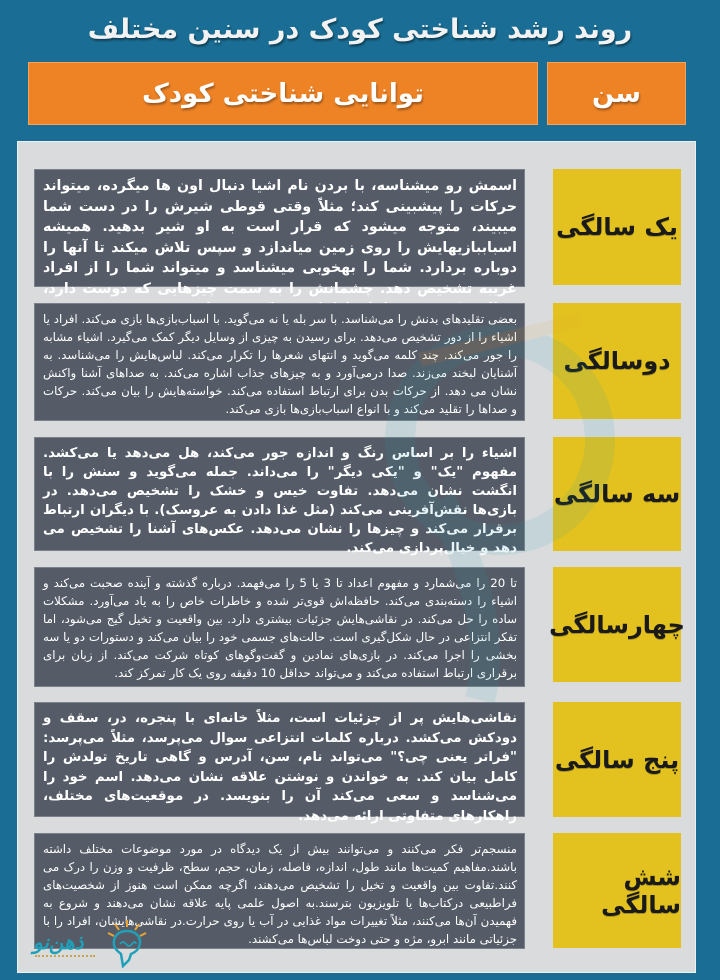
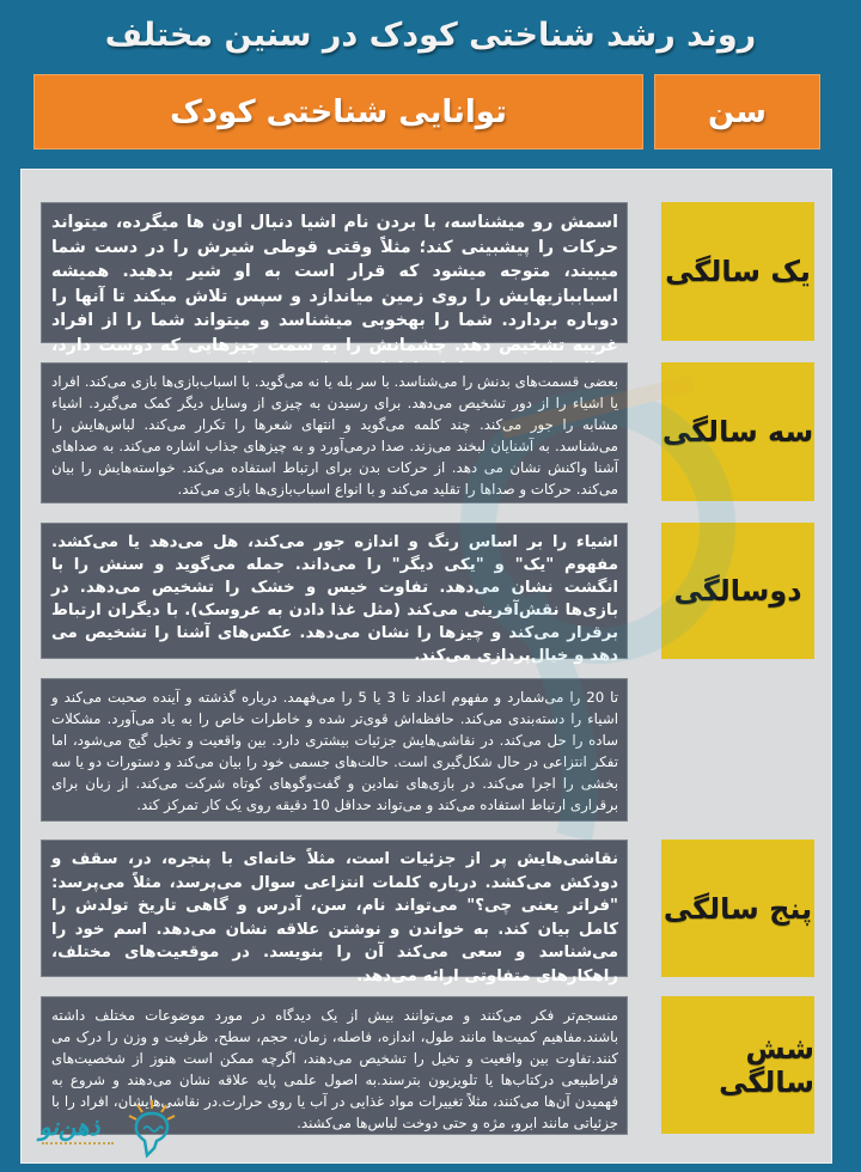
  روند رشد شناختی کودک در سنین مختلف
  سن
  توانایی شناختی کودک
  اسمش رو میشناسه، با بردن نام اشیا دنبال اون ها میگرده، میتواند حرکات را پیشبینی کند؛ مثلاً وقتی قوطی شیرش را در دست شما میبیند، متوجه میشود که قرار است به او شیر بدهید. همیشه اسباببازیهایش را روی زمین میاندازد و سپس تلاش میکند تا آنها را دوباره بردارد. شما را بهخوبی میشناسد و میتواند شما را از افراد غریبه تشخیص دهد. چشمانش را به سمت چیزهایی که دوست دارد،
  یک سالگی
- بعضی تقلید‌های بدنش را می‌شناسد. با سر بله یا نه می‌گوید. با اسباب‌بازی‌ها بازی می‌کند. افراد یا اشیاء را از دور تشخیص می‌دهد. برای رسیدن به چیزی از وسایل دیگر کمک می‌گیرد. اشیاء مشابه را جور می‌کند. چند کلمه می‌گوید و انتهای شعرها را تکرار می‌کند. لباس‌هایش را می‌شناسد. به آشنایان لبخند می‌زند. صدا درمی‌آورد و به چیزهای جذاب اشاره می‌کند. به صداهای آشنا واکنش نشان می دهد. از حرکات بدن برای ارتباط استفاده می‌کند. خواسته‌هایش را بیان می‌کند. حرکات و صداها را تقلید می‌کند و با انواع اسباب‌بازی‌ها بازی می‌کند.
+ بعضی قسمت‌های بدنش را می‌شناسد. با سر بله یا نه می‌گوید. با اسباب‌بازی‌ها بازی می‌کند. افراد یا اشیاء را از دور تشخیص می‌دهد. برای رسیدن به چیزی از وسایل دیگر کمک می‌گیرد. اشیاء مشابه را جور می‌کند. چند کلمه می‌گوید و انتهای شعرها را تکرار می‌کند. لباس‌هایش را می‌شناسد. به آشنایان لبخند می‌زند. صدا درمی‌آورد و به چیزهای جذاب اشاره می‌کند. به صداهای آشنا واکنش نشان می دهد. از حرکات بدن برای ارتباط استفاده می‌کند. خواسته‌هایش را بیان می‌کند. حرکات و صداها را تقلید می‌کند و با انواع اسباب‌بازی‌ها بازی می‌کند.
- دوسالگی
+ سه سالگی
  اشیاء را بر اساس رنگ و اندازه جور می‌کند، هل می‌دهد یا می‌کشد. مفهوم "یک" و "یکی دیگر" را می‌داند. جمله می‌گوید و سنش را با انگشت نشان میدهد. تفاوت خیس و خشک را تشخیص می‌دهد. در بازی‌ها نقش‌آفرینی می‌کند (مثل غذا دادن به عروسک). با دیگران ارتباط برقرار می‌کند و چیزها را نشان می‌دهد. عکس‌های آشنا را تشخیص می دهد و خیال‌پردازی می‌کند.
- سه سالگی
+ دوسالگی
  تا 20 را می‌شمارد و مفهوم اعداد تا 3 یا 5 را می‌فهمد. درباره گذشته و آینده صحبت می‌کند و اشیاء را دسته‌بندی می‌کند. حافظه‌اش قوی‌تر شده و خاطرات خاص را به یاد می‌آورد. مشکلات ساده را حل می‌کند. در نقاشی‌هایش جزئیات بیشتری دارد. بین واقعیت و تخیل گیج می‌شود، اما تفکر انتزاعی در حال شکل‌گیری است. حالت‌های جسمی خود را بیان می‌کند و دستورات دو یا سه بخشی را اجرا می‌کند. در بازی‌های نمادین و گفت‌وگوهای کوتاه شرکت می‌کند. از زبان برای برقراری ارتباط استفاده می‌کند و می‌تواند حداقل 10 دقیقه روی یک کار تمرکز کند.
- چهارسالگی
  نقاشی‌هایش پر از جزئیات است، مثلاً خانه‌ای با پنجره، در، سقف و دودکش می‌کشد. درباره کلمات انتزاعی سوال می‌پرسد، مثلاً می‌پرسد: "فراتر یعنی چی؟" می‌تواند نام، سن، آدرس و گاهی تاریخ تولدش را کامل بیان کند. به خواندن و نوشتن علاقه نشان می‌دهد. اسم خود را می‌شناسد و سعی می‌کند آن را بنویسد. در موقعیت‌های مختلف، راهکارهای متفاوتی ارائه می‌دهد.
  پنج سالگی
  منسجم‌تر فکر می‌کنند و می‌توانند بیش از یک دیدگاه در مورد موضوعات مختلف داشته باشند.مفاهیم کمیت‌ها مانند طول، اندازه، فاصله، زمان، حجم، سطح، ظرفیت و وزن را درک می کنند.تفاوت بین واقعیت و تخیل را تشخیص می‌دهند، اگرچه ممکن است هنوز از شخصیت‌های فراطبیعی درکتاب‌ها یا تلویزیون بترسند.به اصول علمی پایه علاقه نشان می‌دهند و شروع به فهمیدن آن‌ها می‌کنند، مثلاً تغییرات مواد غذایی در آب یا روی حرارت.در نقاشی‌هیشان، افراد را با جزئیاتی مانند ابرو، مژه و حتی دوخت لباس‌ها می‌کشند.
  شش سالگی
  ذهن‌نو
